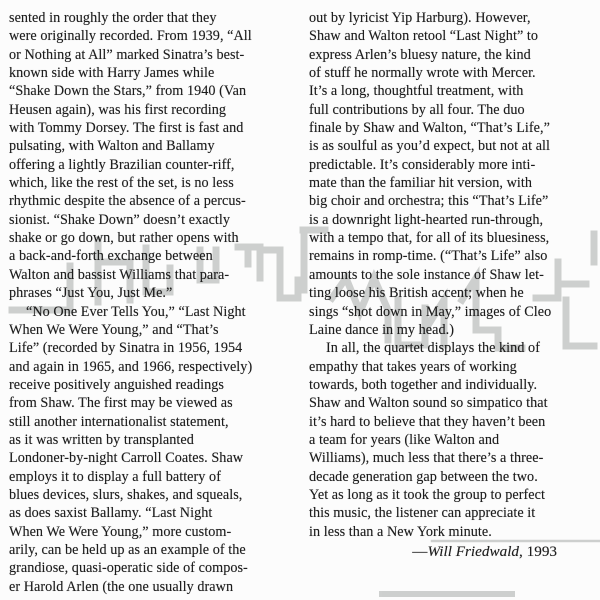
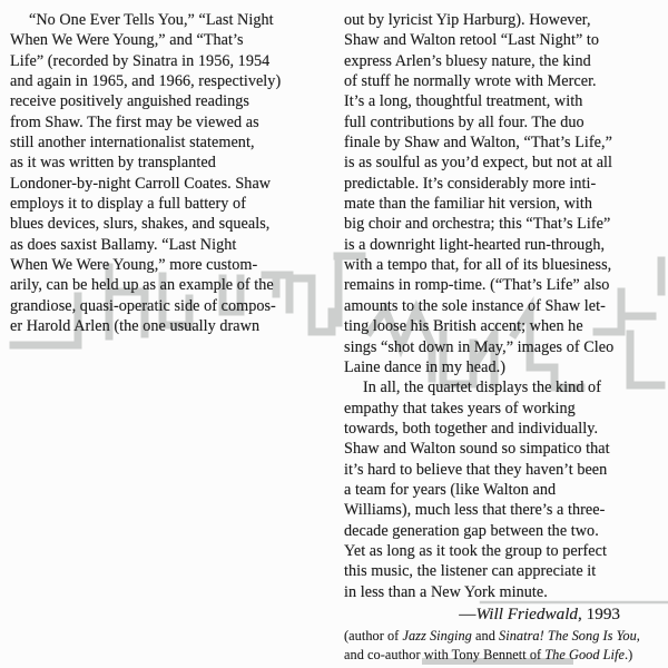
- sented in roughly the order that they
- were originally recorded. From 1939, “All
- or Nothing at All” marked Sinatra’s best-
- known side with Harry James while
- “Shake Down the Stars,” from 1940 (Van
- Heusen again), was his first recording
- with Tommy Dorsey. The first is fast and
- pulsating, with Walton and Ballamy
- offering a lightly Brazilian counter-riff,
- which, like the rest of the set, is no less
- rhythmic despite the absence of a percus-
- sionist. “Shake Down” doesn’t exactly
- shake or go down, but rather opens with
- a back-and-forth exchange between
- Walton and bassist Williams that para-
- phrases “Just You, Just Me.”
  “No One Ever Tells You,” “Last Night
  When We Were Young,” and “That’s
  Life” (recorded by Sinatra in 1956, 1954
  and again in 1965, and 1966, respectively)
  receive positively anguished readings
  from Shaw. The first may be viewed as
  still another internationalist statement,
  as it was written by transplanted
  Londoner-by-night Carroll Coates. Shaw
  employs it to display a full battery of
  blues devices, slurs, shakes, and squeals,
  as does saxist Ballamy. “Last Night
  When We Were Young,” more custom-
  arily, can be held up as an example of the
  grandiose, quasi-operatic side of compos-
  er Harold Arlen (the one usually drawn
  out by lyricist Yip Harburg). However,
  Shaw and Walton retool “Last Night” to
  express Arlen’s bluesy nature, the kind
  of stuff he normally wrote with Mercer.
  It’s a long, thoughtful treatment, with
  full contributions by all four. The duo
  finale by Shaw and Walton, “That’s Life,”
  is as soulful as you’d expect, but not at all
  predictable. It’s considerably more inti-
  mate than the familiar hit version, with
  big choir and orchestra; this “That’s Life”
  is a downright light-hearted run-through,
  with a tempo that, for all of its bluesiness,
  remains in romp-time. (“That’s Life” also
  amounts to the sole instance of Shaw let-
  ting loose his British accent; when he
  sings “shot down in May,” images of Cleo
  Laine dance in my head.)
  In all, the quartet displays the kind of
  empathy that takes years of working
  towards, both together and individually.
  Shaw and Walton sound so simpatico that
  it’s hard to believe that they haven’t been
  a team for years (like Walton and
  Williams), much less that there’s a three-
  decade generation gap between the two.
  Yet as long as it took the group to perfect
  this music, the listener can appreciate it
  in less than a New York minute.
  —Will Friedwald, 1993
+ (author of Jazz Singing and Sinatra! The Song Is You,
+ and co-author with Tony Bennett of The Good Life.)
